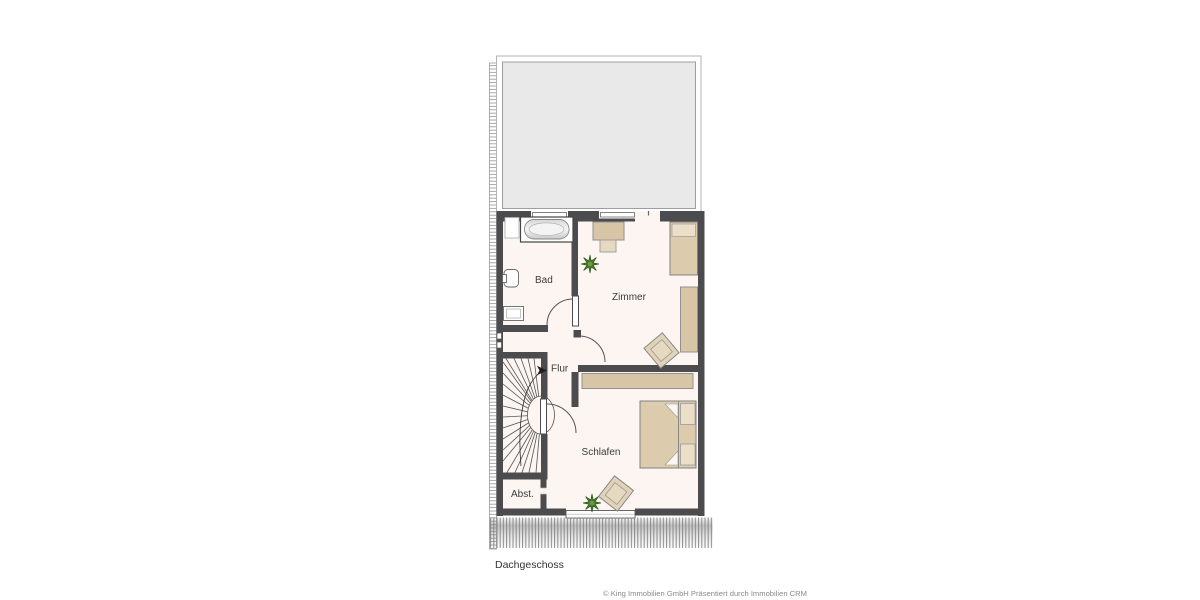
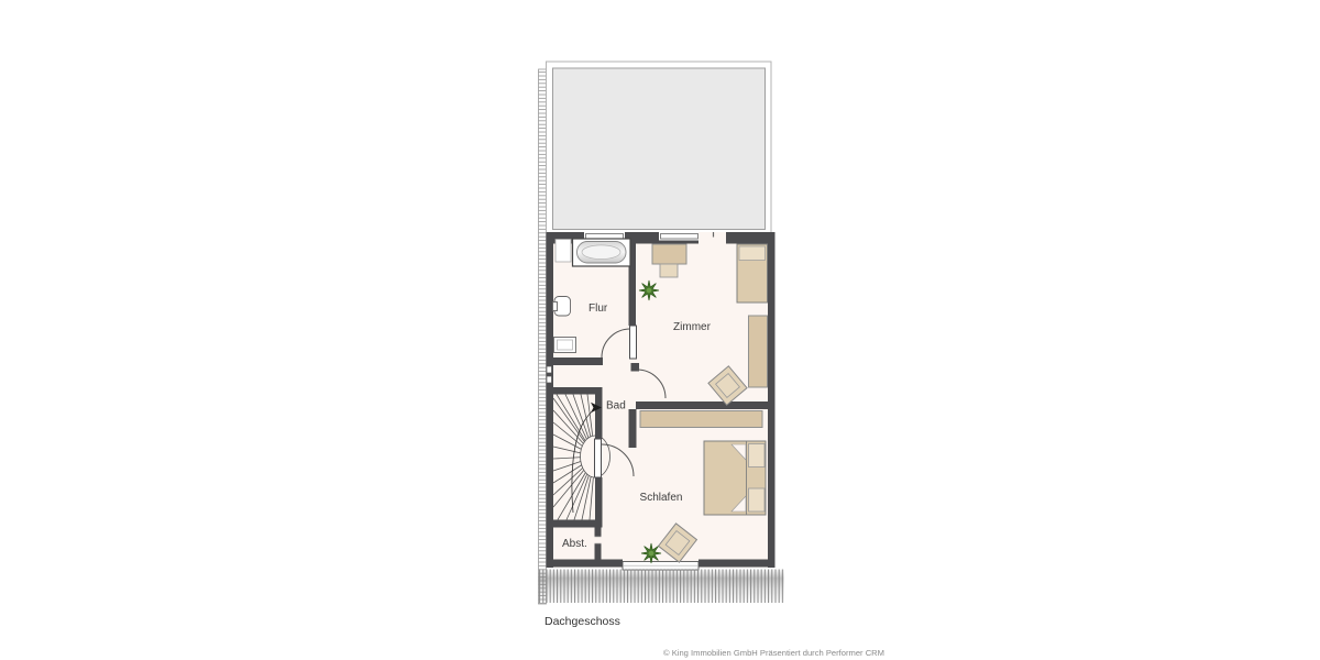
- Bad
+ Flur
  Zimmer
- Flur
+ Bad
  Schlafen
  Abst.
  Dachgeschoss
- © King Immobilien GmbH Präsentiert durch Immobilien CRM
+ © King Immobilien GmbH Präsentiert durch Performer CRM
